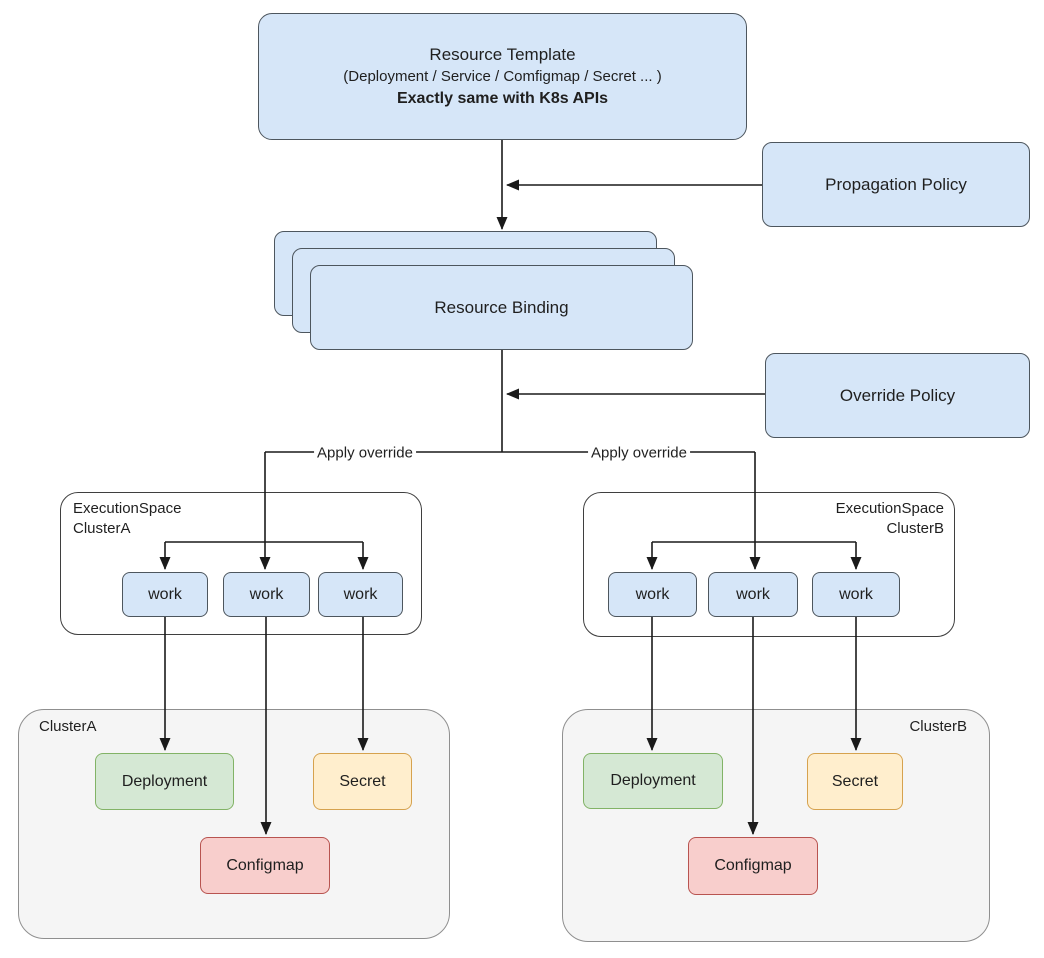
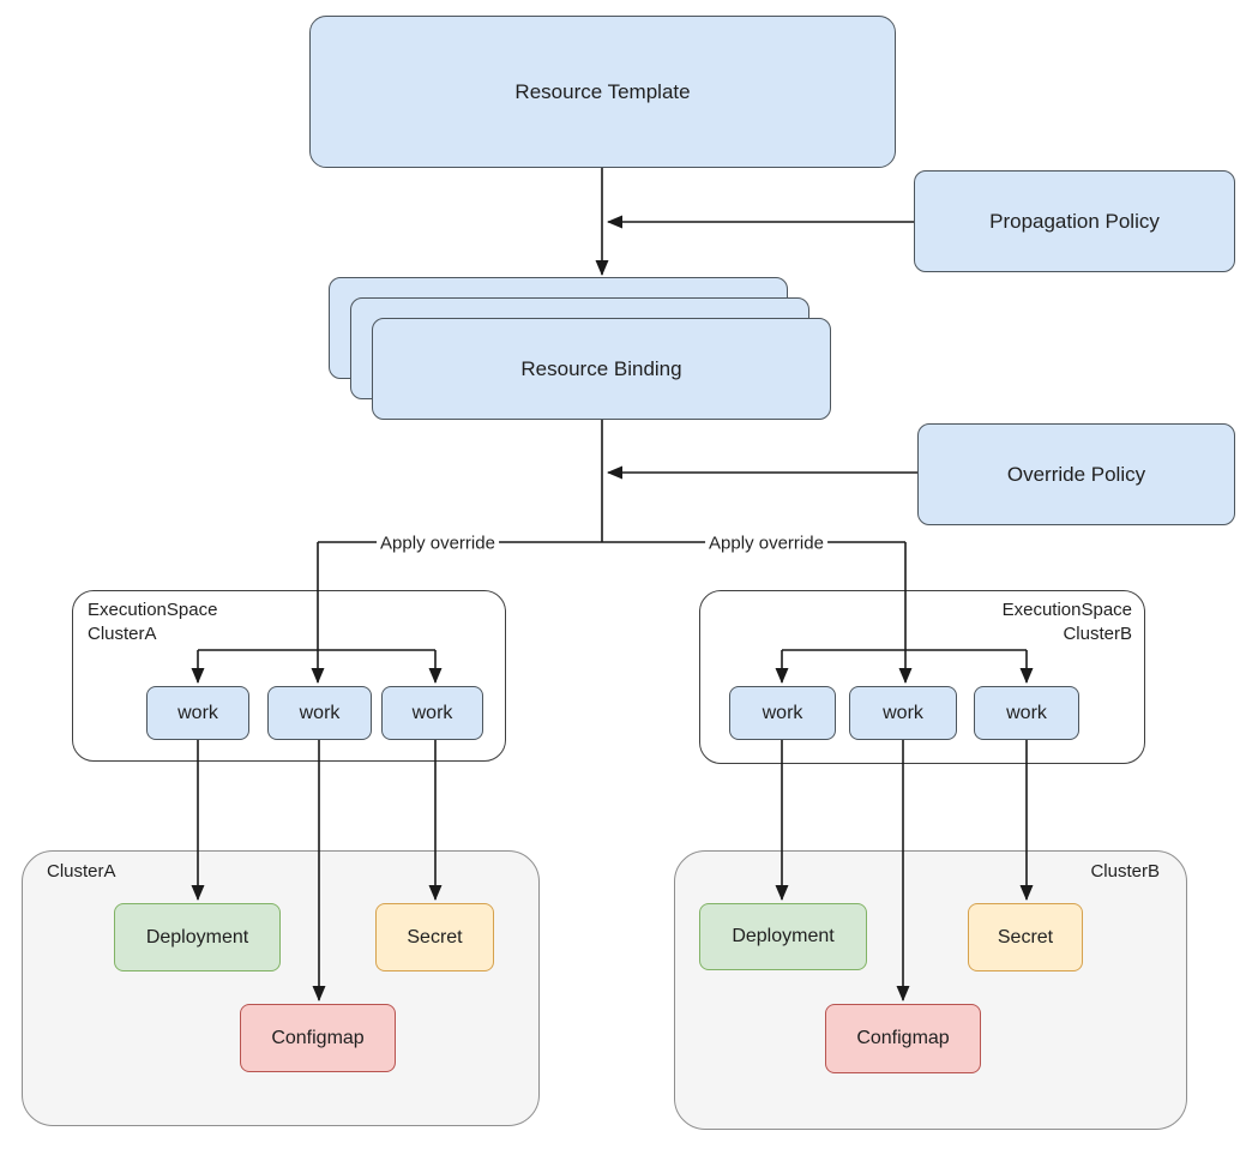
  ExecutionSpace
  ClusterA
  ExecutionSpace
  ClusterB
  ClusterA
  ClusterB
  Resource Template
- (Deployment / Service / Comfigmap / Secret ... )
- Exactly same with K8s APIs
  Propagation Policy
  Resource Binding
  Override Policy
  Apply override
  Apply override
  work
  work
  work
  work
  work
  work
  Deployment
  Secret
  Configmap
  Deployment
  Secret
  Configmap
